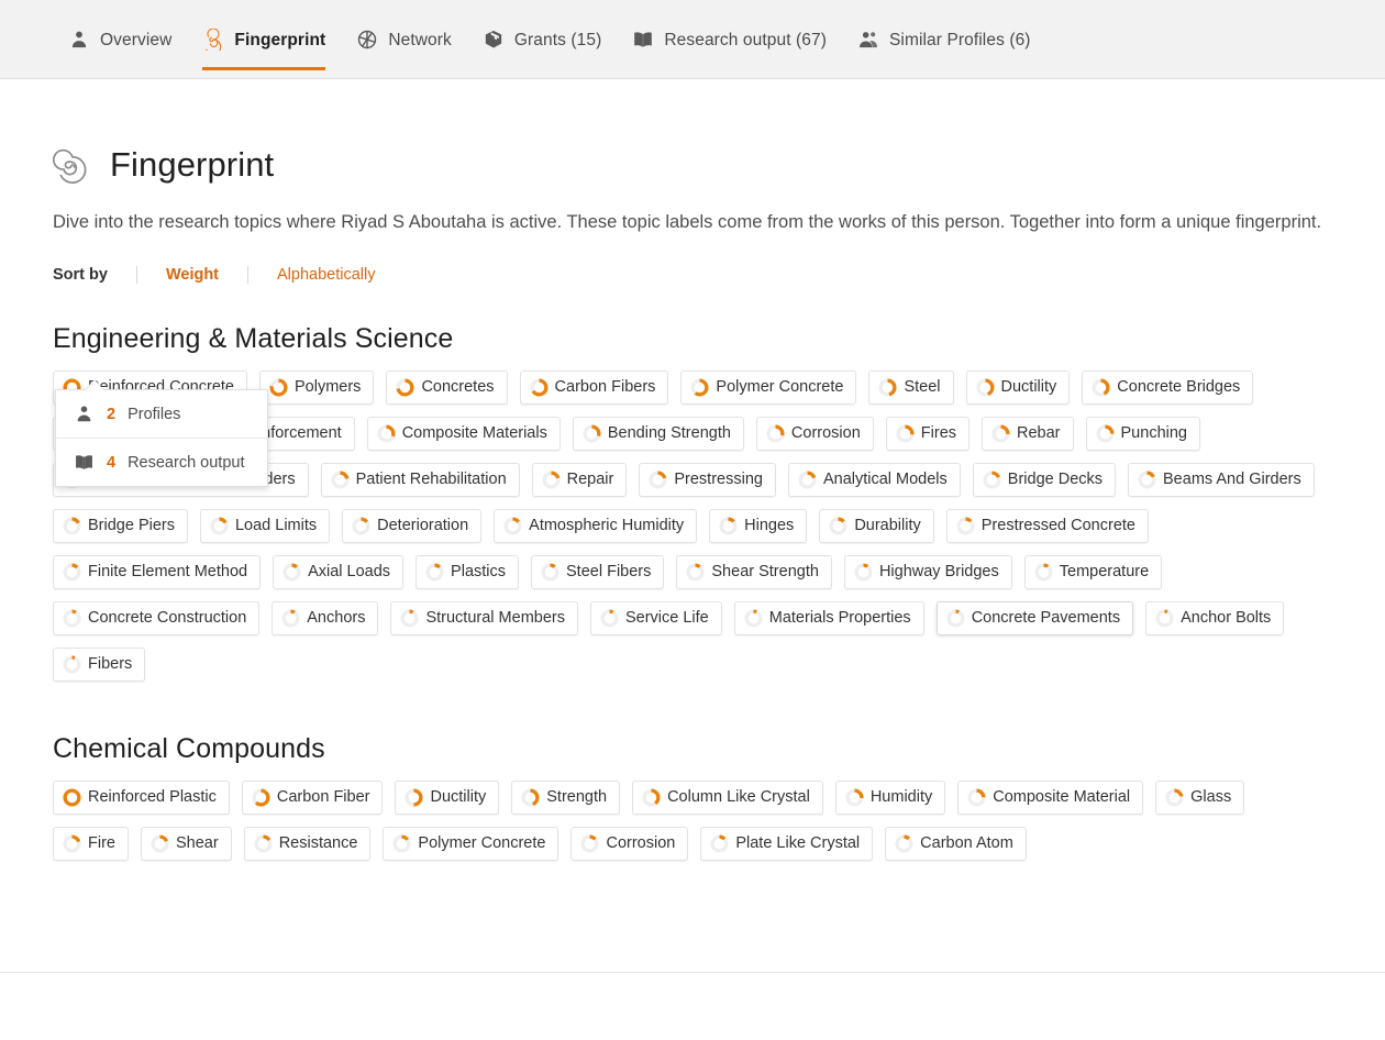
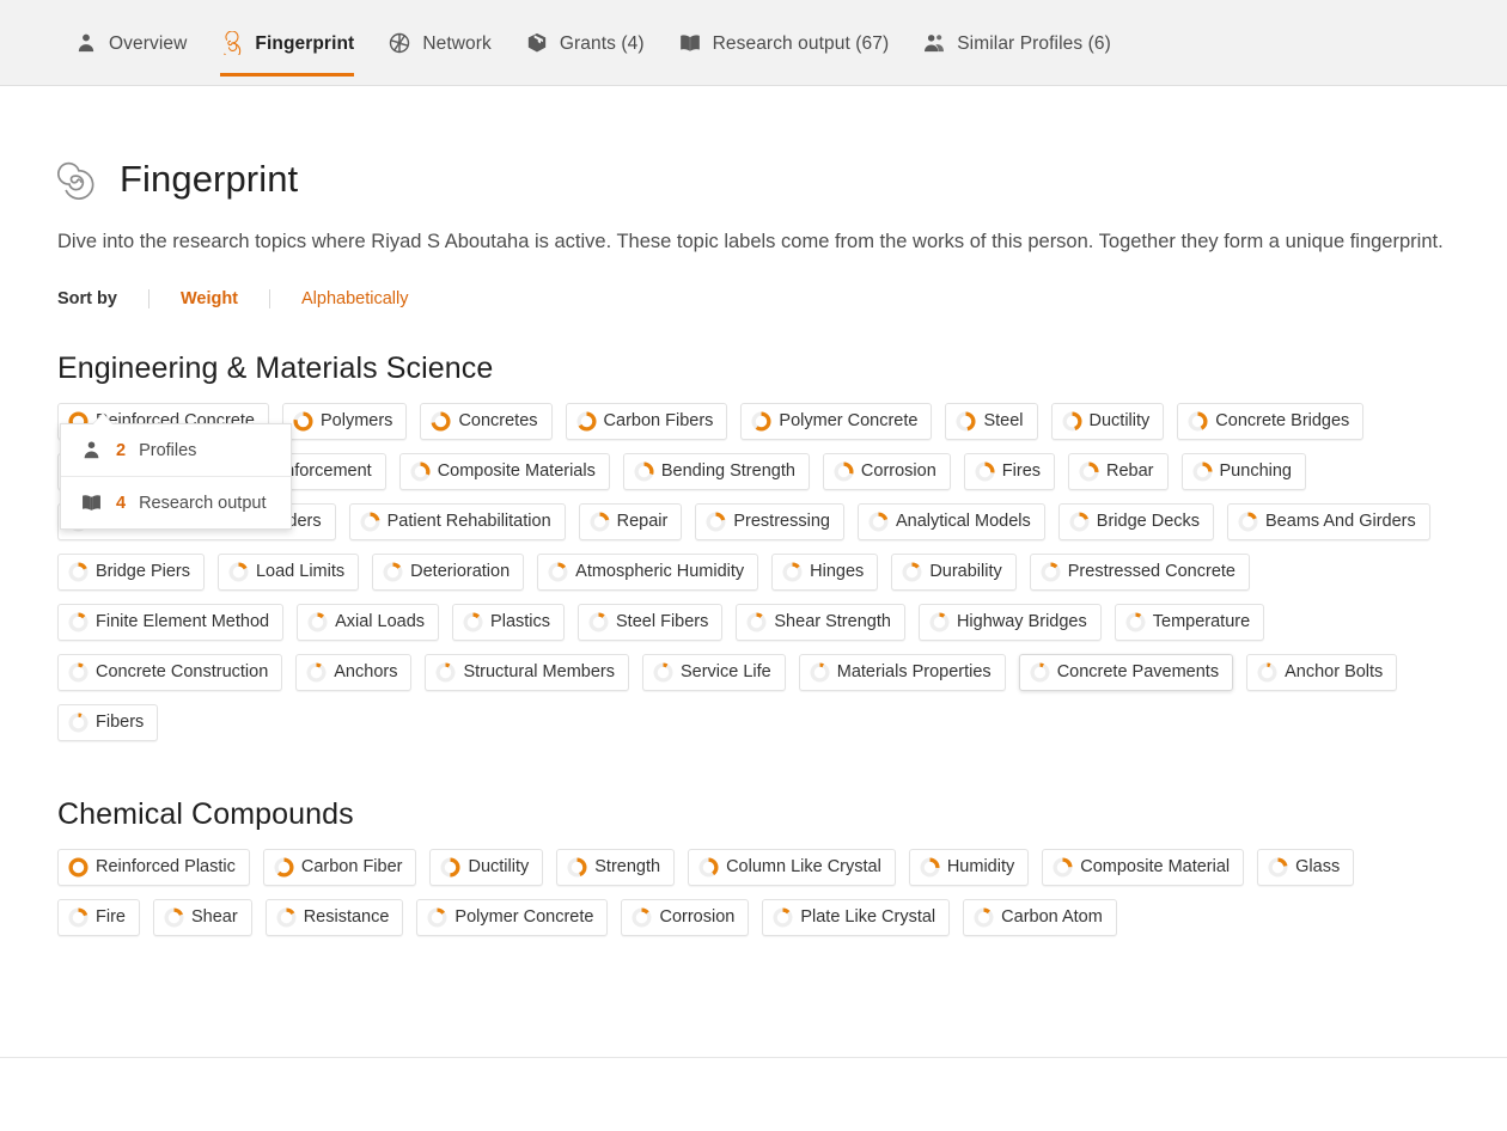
  Overview
  Fingerprint
  Network
- Grants (15)
+ Grants (4)
  Research output (67)
  Similar Profiles (6)
  Fingerprint
- Dive into the research topics where Riyad S Aboutaha is active. These topic labels come from the works of this person. Together into form a unique fingerprint.
+ Dive into the research topics where Riyad S Aboutaha is active. These topic labels come from the works of this person. Together they form a unique fingerprint.
  Sort by
  Weight
  Alphabetically
  Engineering & Materials Science
  inforced Concrete
  Polymers
  Concretes
  Carbon Fibers
  Polymer Concrete
  Steel
  Ductility
  Concrete Bridges
  Composite Materials
  Bending Strength
  Corrosion
  Fires
  Rebar
  Punching
  Patient Rehabilitation
  Repair
  Prestressing
  Analytical Models
  Bridge Decks
  Beams And Girders
  Bridge Piers
  Load Limits
  Deterioration
  Atmospheric Humidity
  Hinges
  Durability
  Prestressed Concrete
  Finite Element Method
  Axial Loads
  Plastics
  Steel Fibers
  Shear Strength
  Highway Bridges
  Temperature
  Concrete Construction
  Anchors
  Structural Members
  Service Life
  Materials Properties
  Concrete Pavements
  Anchor Bolts
  Fibers
  Chemical Compounds
  Reinforced Plastic
  Carbon Fiber
  Ductility
  Strength
  Column Like Crystal
  Humidity
  Composite Material
  Glass
  Fire
  Shear
  Resistance
  Polymer Concrete
  Corrosion
  Plate Like Crystal
  Carbon Atom
  2
  Profiles
  4
  Research output
